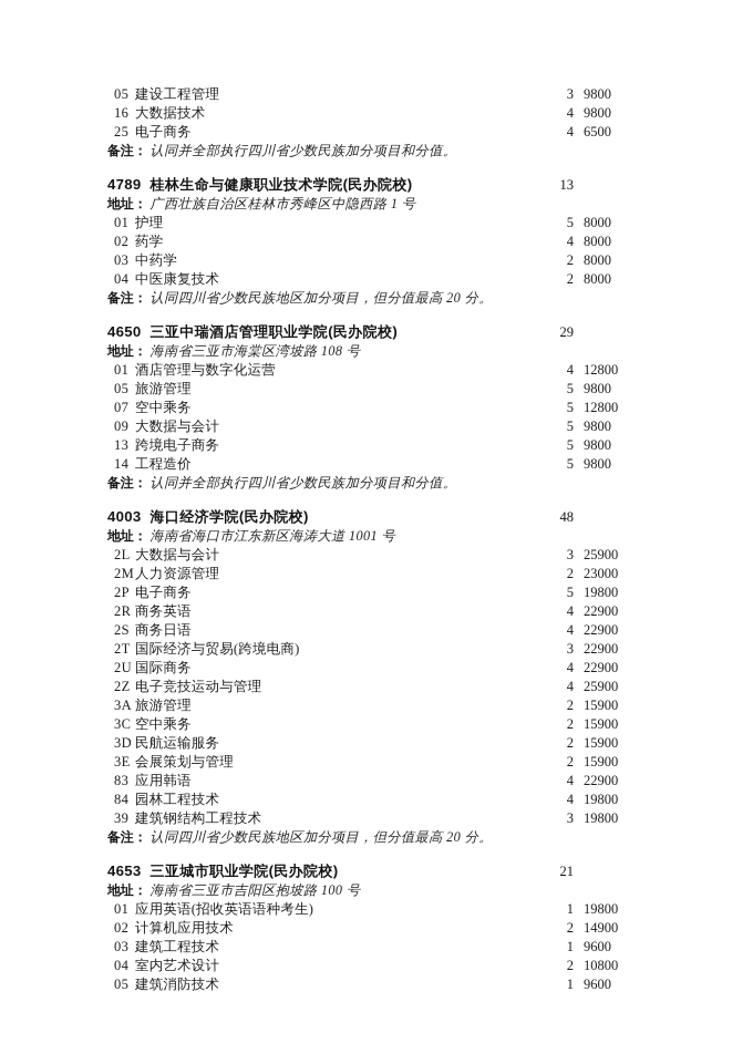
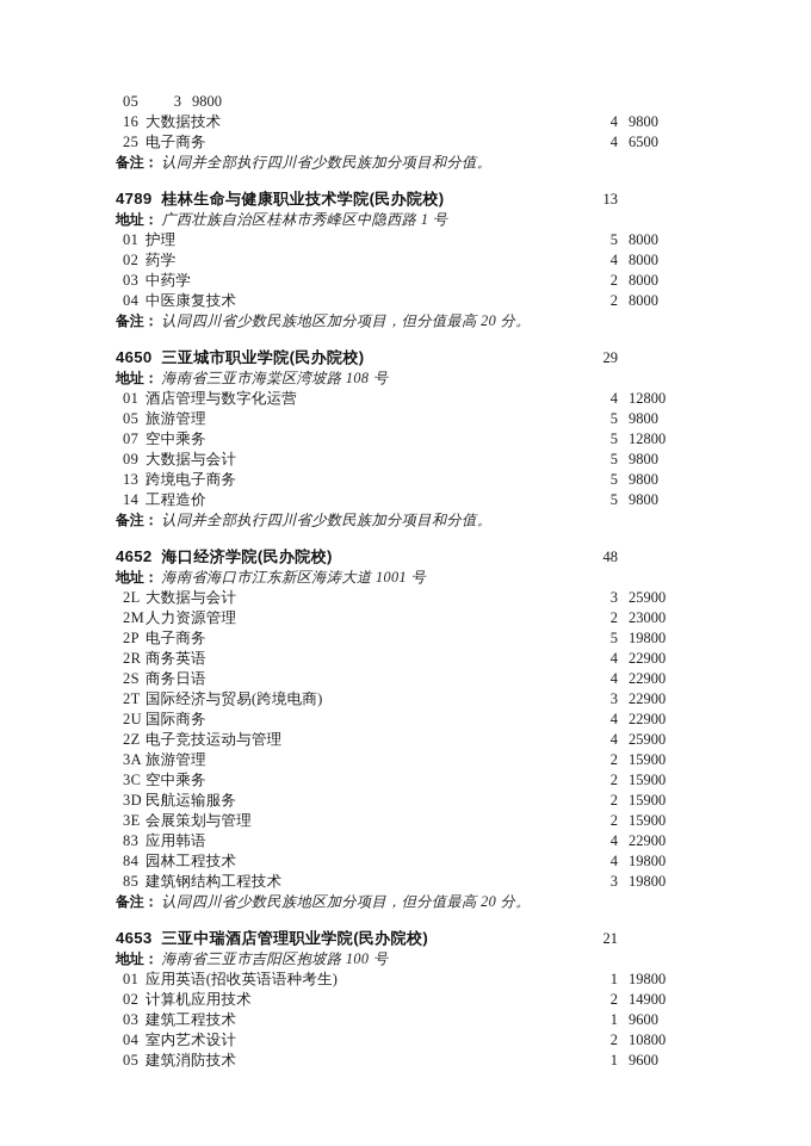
  05
- 建设工程管理
  3
  9800
  16
  大数据技术
  4
  9800
  25
  电子商务
  4
  6500
  备注： 认同并全部执行四川省少数民族加分项目和分值。
  4789
  桂林生命与健康职业技术学院(民办院校)
  13
  地址： 广西壮族自治区桂林市秀峰区中隐西路 1 号
  01
  护理
  5
  8000
  02
  药学
  4
  8000
  03
  中药学
  2
  8000
  04
  中医康复技术
  2
  8000
  备注： 认同四川省少数民族地区加分项目，但分值最高 20 分。
  4650
- 三亚中瑞酒店管理职业学院(民办院校)
+ 三亚城市职业学院(民办院校)
  29
  地址： 海南省三亚市海棠区湾坡路 108 号
  01
  酒店管理与数字化运营
  4
  12800
  05
  旅游管理
  5
  9800
  07
  空中乘务
  5
  12800
  09
  大数据与会计
  5
  9800
  13
  跨境电子商务
  5
  9800
  14
  工程造价
  5
  9800
  备注： 认同并全部执行四川省少数民族加分项目和分值。
- 4003
+ 4652
  海口经济学院(民办院校)
  48
  地址： 海南省海口市江东新区海涛大道 1001 号
  2L
  大数据与会计
  3
  25900
  2M
  人力资源管理
  2
  23000
  2P
  电子商务
  5
  19800
  2R
  商务英语
  4
  22900
  2S
  商务日语
  4
  22900
  2T
  国际经济与贸易(跨境电商)
  3
  22900
  2U
  国际商务
  4
  22900
  2Z
  电子竞技运动与管理
  4
  25900
  3A
  旅游管理
  2
  15900
  3C
  空中乘务
  2
  15900
  3D
  民航运输服务
  2
  15900
  3E
  会展策划与管理
  2
  15900
  83
  应用韩语
  4
  22900
  84
  园林工程技术
  4
  19800
- 39
+ 85
  建筑钢结构工程技术
  3
  19800
  备注： 认同四川省少数民族地区加分项目，但分值最高 20 分。
  4653
- 三亚城市职业学院(民办院校)
+ 三亚中瑞酒店管理职业学院(民办院校)
  21
  地址： 海南省三亚市吉阳区抱坡路 100 号
  01
  应用英语(招收英语语种考生)
  1
  19800
  02
  计算机应用技术
  2
  14900
  03
  建筑工程技术
  1
  9600
  04
  室内艺术设计
  2
  10800
  05
  建筑消防技术
  1
  9600
